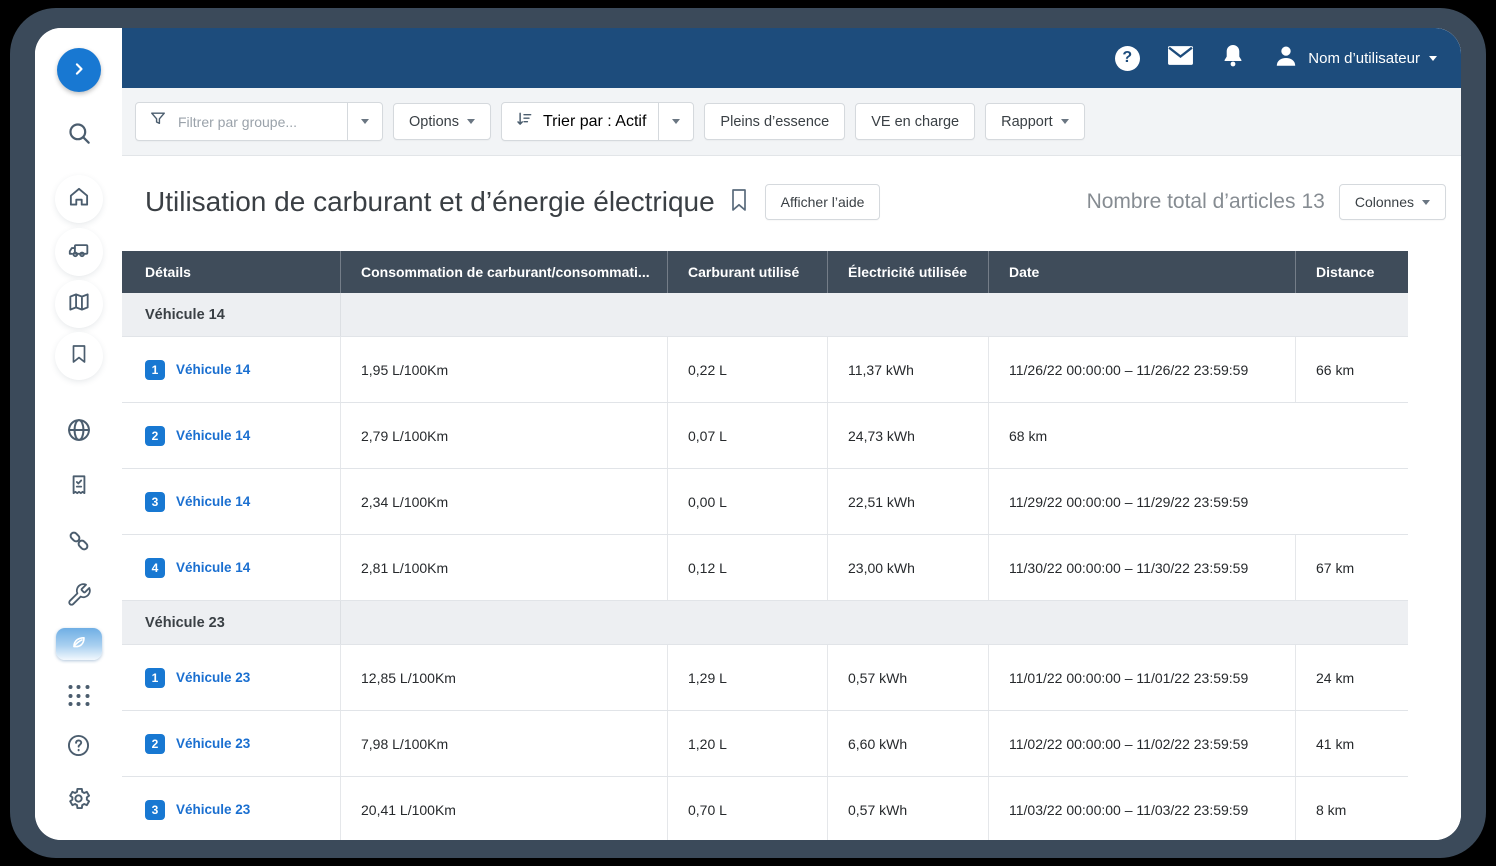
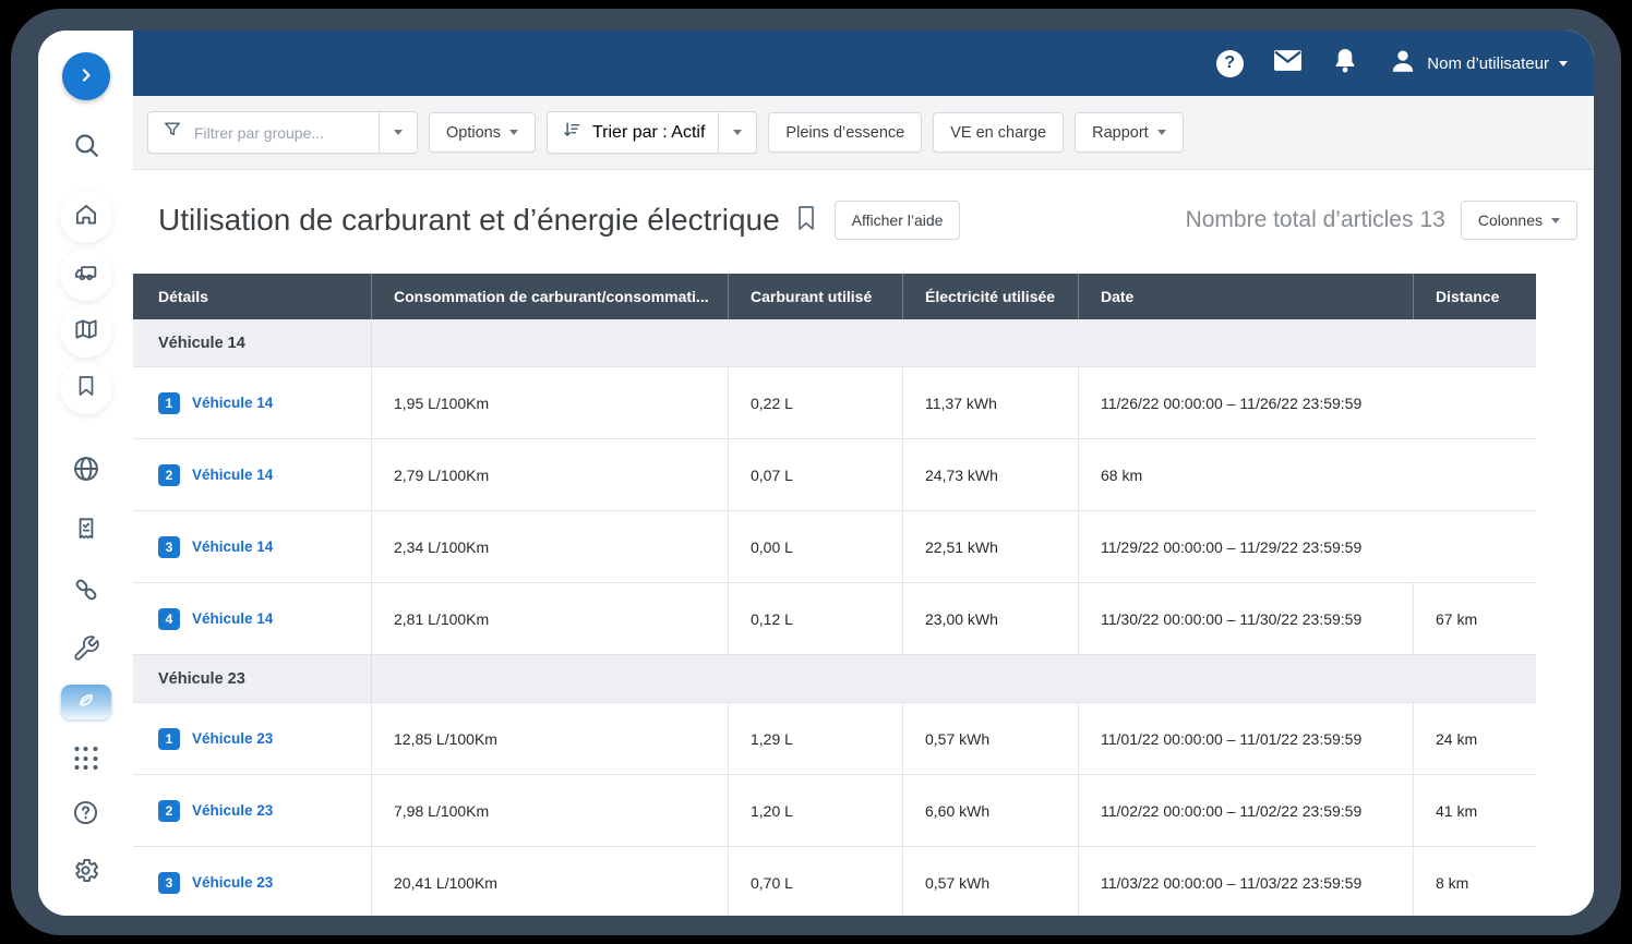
  ?
  Nom d’utilisateur
  Filtrer par groupe...
  Options
  Trier par : Actif
  Pleins d’essence
  VE en charge
  Rapport
  Utilisation de carburant et d’énergie électrique
  Afficher l’aide
  Nombre total d’articles 13
  Colonnes
  Détails
  Consommation de carburant/consommati...
  Carburant utilisé
  Électricité utilisée
  Date
  Distance
  Véhicule 14
  1
  Véhicule 14
  1,95 L/100Km
  0,22 L
  11,37 kWh
  11/26/22 00:00:00 – 11/26/22 23:59:59
- 66 km
  2
  Véhicule 14
  2,79 L/100Km
  0,07 L
  24,73 kWh
  68 km
  3
  Véhicule 14
  2,34 L/100Km
  0,00 L
  22,51 kWh
  11/29/22 00:00:00 – 11/29/22 23:59:59
  4
  Véhicule 14
  2,81 L/100Km
  0,12 L
  23,00 kWh
  11/30/22 00:00:00 – 11/30/22 23:59:59
  67 km
  Véhicule 23
  1
  Véhicule 23
  12,85 L/100Km
  1,29 L
  0,57 kWh
  11/01/22 00:00:00 – 11/01/22 23:59:59
  24 km
  2
  Véhicule 23
  7,98 L/100Km
  1,20 L
  6,60 kWh
  11/02/22 00:00:00 – 11/02/22 23:59:59
  41 km
  3
  Véhicule 23
  20,41 L/100Km
  0,70 L
  0,57 kWh
  11/03/22 00:00:00 – 11/03/22 23:59:59
  8 km
